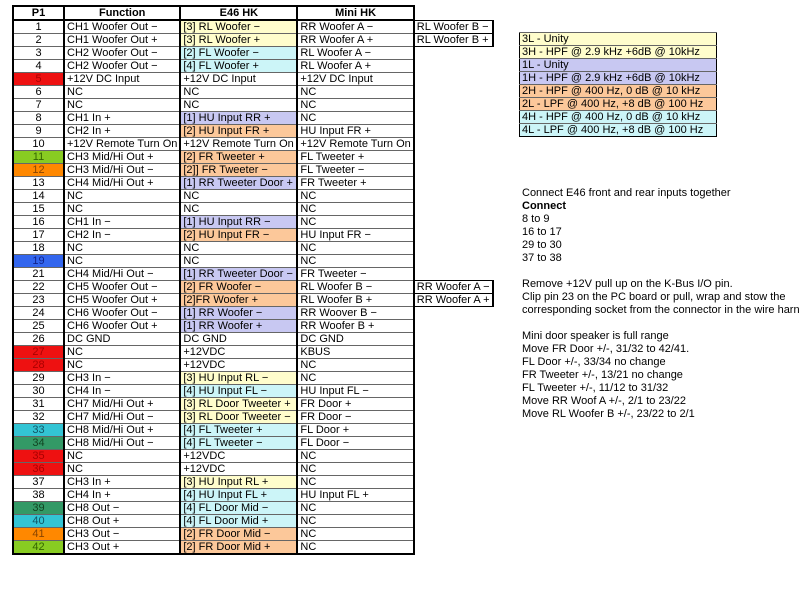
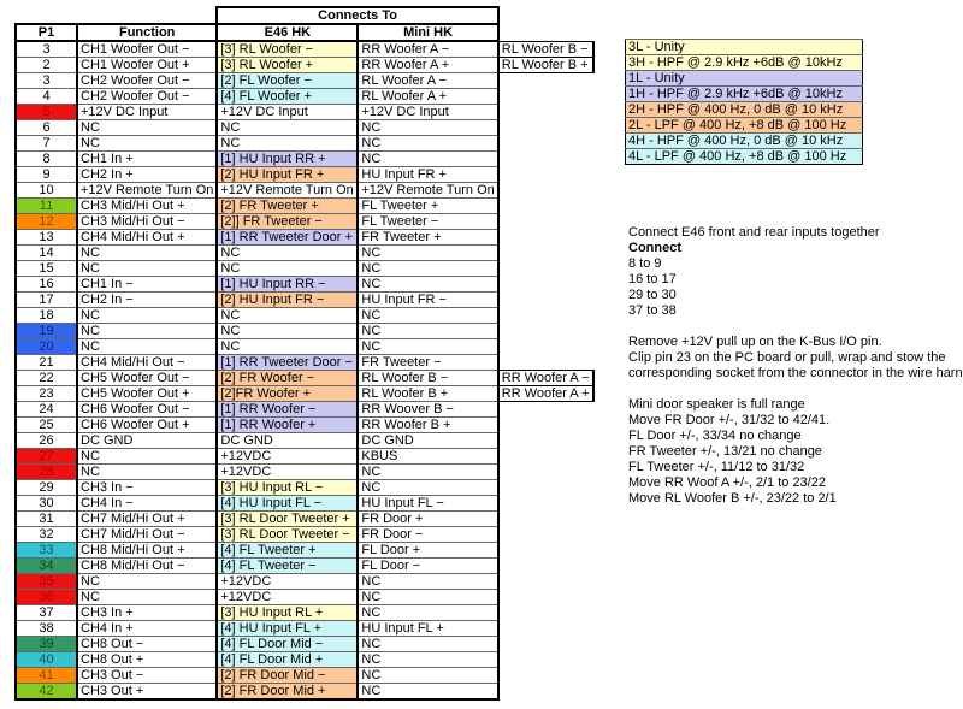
+ 	Connects To
  P1	Function	E46 HK	Mini HK
- 1	CH1 Woofer Out −	[3] RL Woofer −	RR Woofer A −	RL Woofer B −
+ 3	CH1 Woofer Out −	[3] RL Woofer −	RR Woofer A −	RL Woofer B −
  2	CH1 Woofer Out +	[3] RL Woofer +	RR Woofer A +	RL Woofer B +
  3	CH2 Woofer Out −	[2] FL Woofer −	RL Woofer A −
  4	CH2 Woofer Out −	[4] FL Woofer +	RL Woofer A +
  5	+12V DC Input	+12V DC Input	+12V DC Input
  6	NC	NC	NC
  7	NC	NC	NC
  8	CH1 In +	[1] HU Input RR +	NC
  9	CH2 In +	[2] HU Input FR +	HU Input FR +
  10	+12V Remote Turn On	+12V Remote Turn On	+12V Remote Turn On
  11	CH3 Mid/Hi Out +	[2] FR Tweeter +	FL Tweeter +
  12	CH3 Mid/Hi Out −	[2]] FR Tweeter −	FL Tweeter −
  13	CH4 Mid/Hi Out +	[1] RR Tweeter Door +	FR Tweeter +
  14	NC	NC	NC
  15	NC	NC	NC
  16	CH1 In −	[1] HU Input RR −	NC
  17	CH2 In −	[2] HU Input FR −	HU Input FR −
  18	NC	NC	NC
  19	NC	NC	NC
+ 20	NC	NC	NC
  21	CH4 Mid/Hi Out −	[1] RR Tweeter Door −	FR Tweeter −
  22	CH5 Woofer Out −	[2] FR Woofer −	RL Woofer B −	RR Woofer A −
  23	CH5 Woofer Out +	[2]FR Woofer +	RL Woofer B +	RR Woofer A +
  24	CH6 Woofer Out −	[1] RR Woofer −	RR Woover B −
  25	CH6 Woofer Out +	[1] RR Woofer +	RR Woofer B +
  26	DC GND	DC GND	DC GND
  27	NC	+12VDC	KBUS
  28	NC	+12VDC	NC
  29	CH3 In −	[3] HU Input RL −	NC
  30	CH4 In −	[4] HU Input FL −	HU Input FL −
  31	CH7 Mid/Hi Out +	[3] RL Door Tweeter +	FR Door +
  32	CH7 Mid/Hi Out −	[3] RL Door Tweeter −	FR Door −
  33	CH8 Mid/Hi Out +	[4] FL Tweeter +	FL Door +
  34	CH8 Mid/Hi Out −	[4] FL Tweeter −	FL Door −
  35	NC	+12VDC	NC
  36	NC	+12VDC	NC
  37	CH3 In +	[3] HU Input RL +	NC
  38	CH4 In +	[4] HU Input FL +	HU Input FL +
  39	CH8 Out −	[4] FL Door Mid −	NC
  40	CH8 Out +	[4] FL Door Mid +	NC
  41	CH3 Out −	[2] FR Door Mid −	NC
  42	CH3 Out +	[2] FR Door Mid +	NC
  3L - Unity
  3H - HPF @ 2.9 kHz +6dB @ 10kHz
  1L - Unity
  1H - HPF @ 2.9 kHz +6dB @ 10kHz
  2H - HPF @ 400 Hz, 0 dB @ 10 kHz
  2L - LPF @ 400 Hz, +8 dB @ 100 Hz
  4H - HPF @ 400 Hz, 0 dB @ 10 kHz
  4L - LPF @ 400 Hz, +8 dB @ 100 Hz
  Connect E46 front and rear inputs together
  Connect
  8 to 9
  16 to 17
  29 to 30
  37 to 38
  Remove +12V pull up on the K-Bus I/O pin.
  Clip pin 23 on the PC board or pull, wrap and stow the
  corresponding socket from the connector in the wire harn
  Mini door speaker is full range
  Move FR Door +/-, 31/32 to 42/41.
  FL Door +/-, 33/34 no change
  FR Tweeter +/-, 13/21 no change
  FL Tweeter +/-, 11/12 to 31/32
  Move RR Woof A +/-, 2/1 to 23/22
  Move RL Woofer B +/-, 23/22 to 2/1
